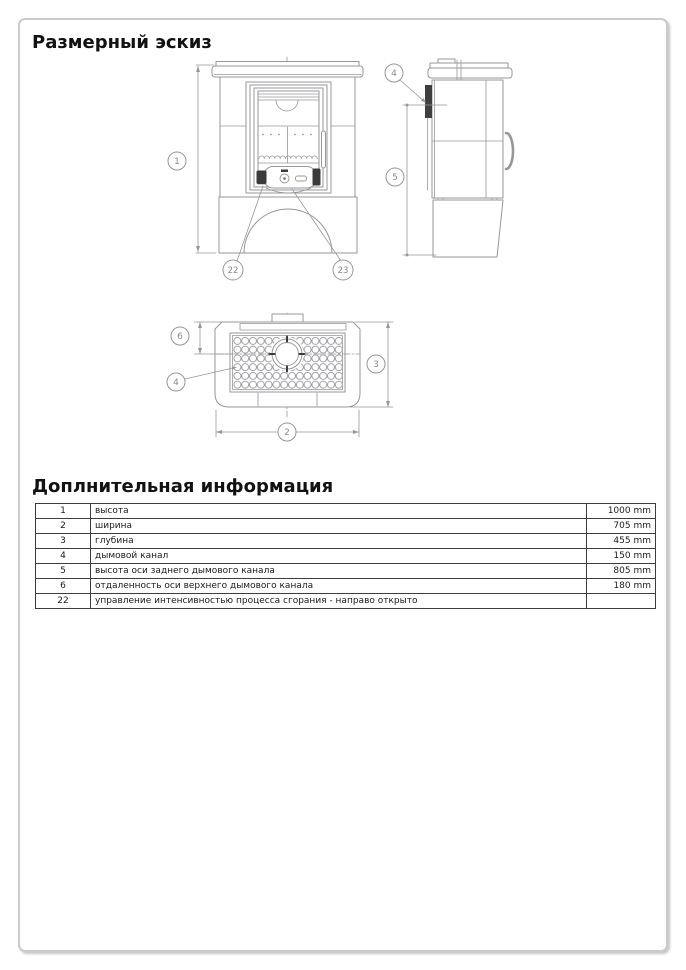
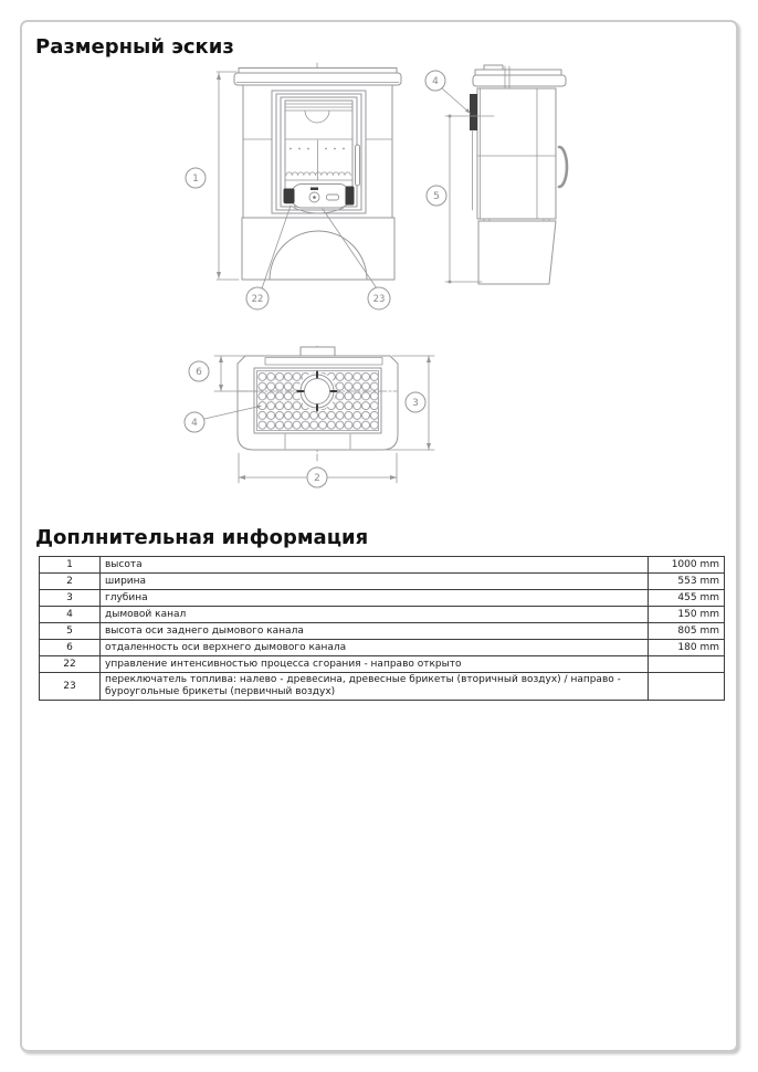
  Размерный эскиз
  1
  22
  23
  4
  5
  6
  4
  3
  2
  Доплнительная информация
  1	высота	1000 mm
- 2	ширина	705 mm
+ 2	ширина	553 mm
  3	глубина	455 mm
  4	дымовой канал	150 mm
  5	высота оси заднего дымового канала	805 mm
  6	отдаленность оси верхнего дымового канала	180 mm
  22	управление интенсивностью процесса сгорания - направо открыто
+ 23	переключатель топлива: налево - древесина, древесные брикеты (вторичный воздух) / направо - буроугольные брикеты (первичный воздух)
